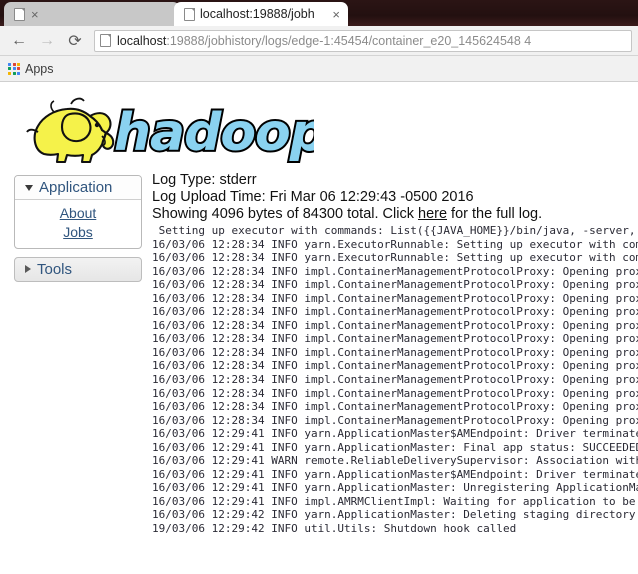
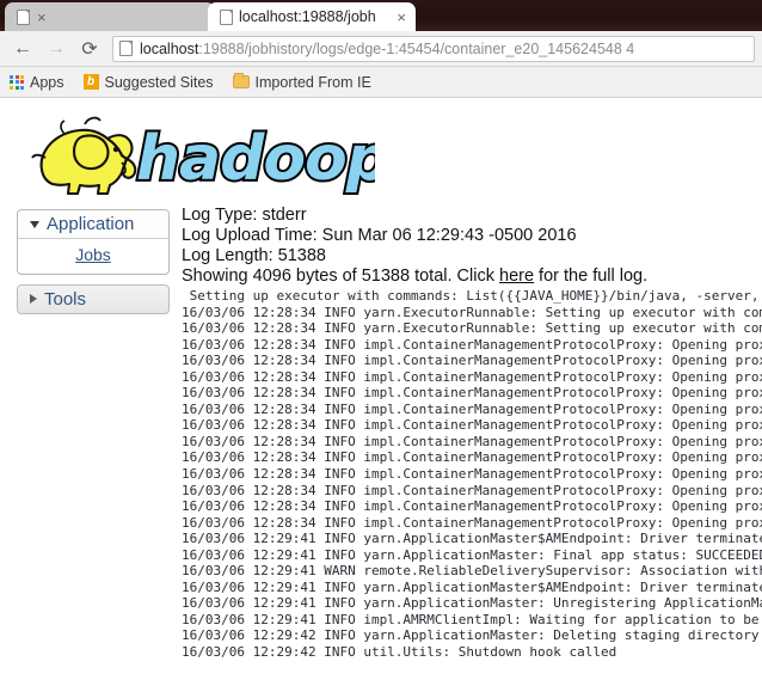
  ×
  localhost:19888/jobh
  ×
  ←
  →
  ⟳
  localhost:19888/jobhistory/logs/edge-1:45454/container_e20_145624548 4
  Apps
+ b
+ Suggested Sites
+ Imported From IE
  hadoop
  Application
- About
  Jobs
  Tools
  Log Type: stderr
- Log Upload Time: Fri Mar 06 12:29:43 -0500 2016
+ Log Upload Time: Sun Mar 06 12:29:43 -0500 2016
+ Log Length: 51388
- Showing 4096 bytes of 84300 total. Click here for the full log.
+ Showing 4096 bytes of 51388 total. Click here for the full log.
  Setting up executor with commands: List({{JAVA_HOME}}/bin/java, -server,
  16/03/06 12:28:34 INFO yarn.ExecutorRunnable: Setting up executor with co
  16/03/06 12:28:34 INFO yarn.ExecutorRunnable: Setting up executor with co
  16/03/06 12:28:34 INFO impl.ContainerManagementProtocolProxy: Opening pro
  16/03/06 12:28:34 INFO impl.ContainerManagementProtocolProxy: Opening pro
  16/03/06 12:28:34 INFO impl.ContainerManagementProtocolProxy: Opening pro
  16/03/06 12:28:34 INFO impl.ContainerManagementProtocolProxy: Opening pro
  16/03/06 12:28:34 INFO impl.ContainerManagementProtocolProxy: Opening pro
  16/03/06 12:28:34 INFO impl.ContainerManagementProtocolProxy: Opening pro
  16/03/06 12:28:34 INFO impl.ContainerManagementProtocolProxy: Opening pro
  16/03/06 12:28:34 INFO impl.ContainerManagementProtocolProxy: Opening pro
  16/03/06 12:28:34 INFO impl.ContainerManagementProtocolProxy: Opening pro
  16/03/06 12:28:34 INFO impl.ContainerManagementProtocolProxy: Opening pro
  16/03/06 12:28:34 INFO impl.ContainerManagementProtocolProxy: Opening pro
  16/03/06 12:28:34 INFO impl.ContainerManagementProtocolProxy: Opening pro
  16/03/06 12:29:41 INFO yarn.ApplicationMaster$AMEndpoint: Driver terminat
  16/03/06 12:29:41 INFO yarn.ApplicationMaster: Final app status: SUCCEEDE
  16/03/06 12:29:41 WARN remote.ReliableDeliverySupervisor: Association wit
  16/03/06 12:29:41 INFO yarn.ApplicationMaster$AMEndpoint: Driver terminat
  16/03/06 12:29:41 INFO yarn.ApplicationMaster: Unregistering ApplicationM
  16/03/06 12:29:41 INFO impl.AMRMClientImpl: Waiting for application to be
  16/03/06 12:29:42 INFO yarn.ApplicationMaster: Deleting staging directory
- 19/03/06 12:29:42 INFO util.Utils: Shutdown hook called
+ 16/03/06 12:29:42 INFO util.Utils: Shutdown hook called
